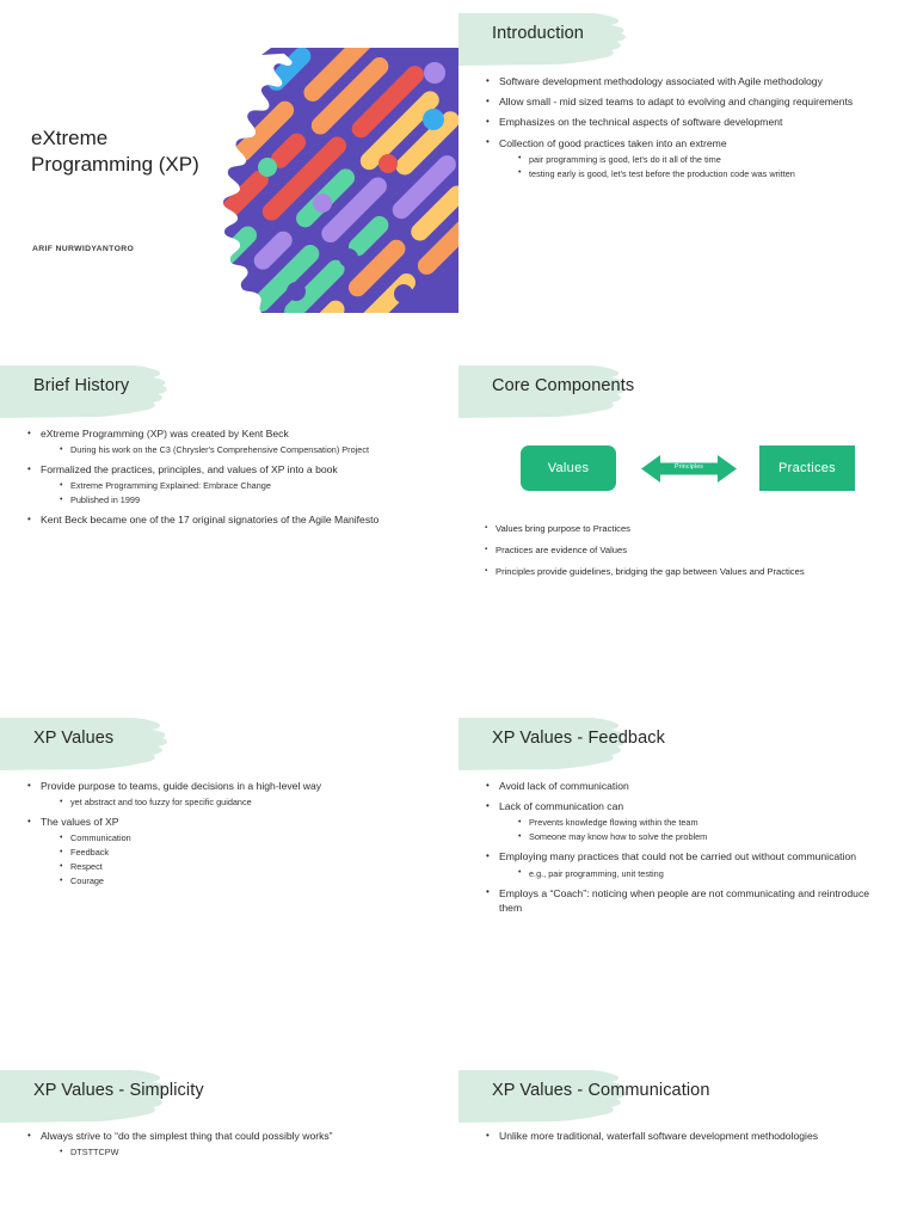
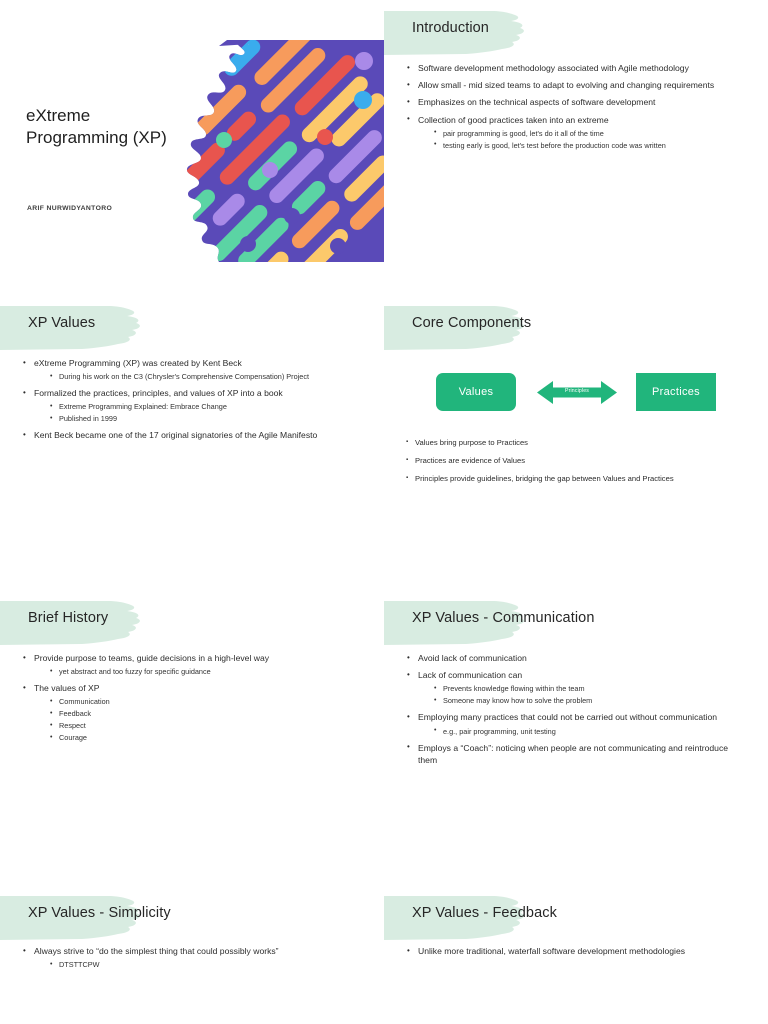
  eXtreme Programming (XP)
  Introduction
  Software development methodology associated with Agile methodology
  Allow small - mid sized teams to adapt to evolving and changing requirements
  Emphasizes on the technical aspects of software development
  Collection of good practices taken into an extreme
  pair programming is good, let's do it all of the time
  testing early is good, let's test before the production code was written
- Brief History
+ XP Values
  eXtreme Programming (XP) was created by Kent Beck
  During his work on the C3 (Chrysler's Comprehensive Compensation) Project
  Formalized the practices, principles, and values of XP into a book
  Extreme Programming Explained: Embrace Change
  Published in 1999
  Kent Beck became one of the 17 original signatories of the Agile Manifesto
  Core Components
  Values
  Practices
  Values bring purpose to Practices
  Practices are evidence of Values
  Principles provide guidelines, bridging the gap between Values and Practices
- XP Values
+ Brief History
  Provide purpose to teams, guide decisions in a high-level way
  yet abstract and too fuzzy for specific guidance
  The values of XP
  Communication
  Feedback
  Respect
  Courage
- XP Values - Feedback
+ XP Values - Communication
  Avoid lack of communication
  Lack of communication can
  Prevents knowledge flowing within the team
  Someone may know how to solve the problem
  Employing many practices that could not be carried out without communication
  e.g., pair programming, unit testing
  Employs a “Coach”: noticing when people are not communicating and reintroduce them
  XP Values - Simplicity
  Always strive to “do the simplest thing that could possibly works”
  DTSTTCPW
- XP Values - Communication
+ XP Values - Feedback
  Unlike more traditional, waterfall software development methodologies
